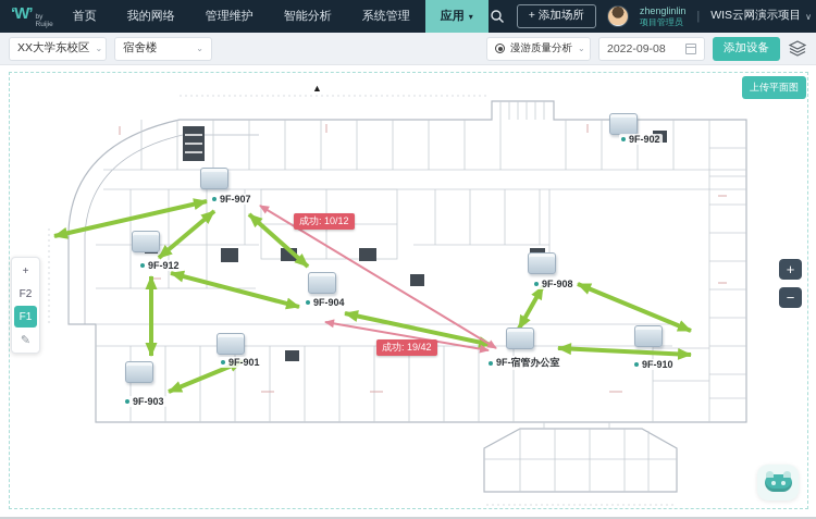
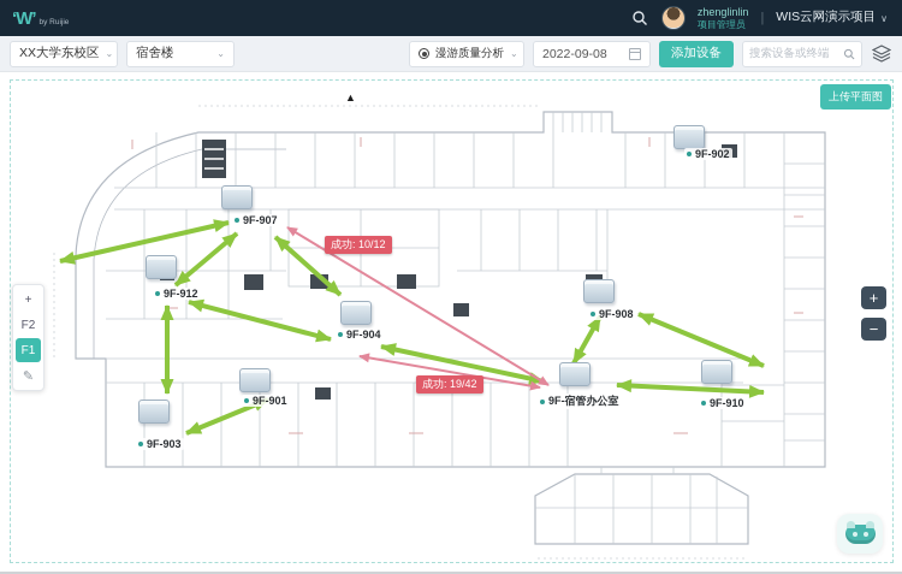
  ‘W’
- 首页
- 我的网络
- 管理维护
- 智能分析
- 系统管理
- 应用
- ▾
- + 添加场所
  zhenglinlin
  项目管理员
  |
  WIS云网演示项目
  ∨
  XX大学东校区
  ⌄
  宿舍楼
  ⌄
  漫游质量分析
  ⌄
  2022-09-08
  添加设备
+ 搜索设备或终端
  ▲
  9F-902
  9F-907
  9F-912
  9F-904
  9F-908
  9F-901
  9F-903
  9F-910
  9F-宿管办公室
  成功: 10/12
  成功: 19/42
  上传平面图
  +
  F2
  F1
  ✎
  +
  −
